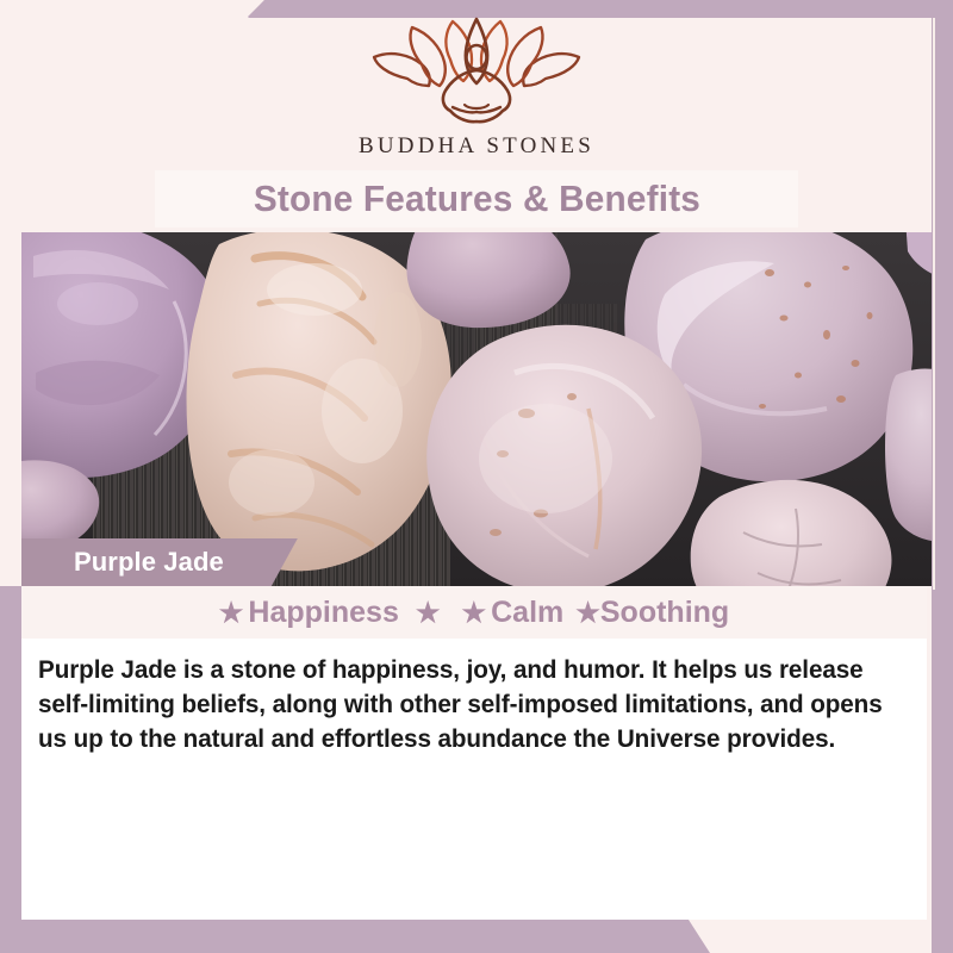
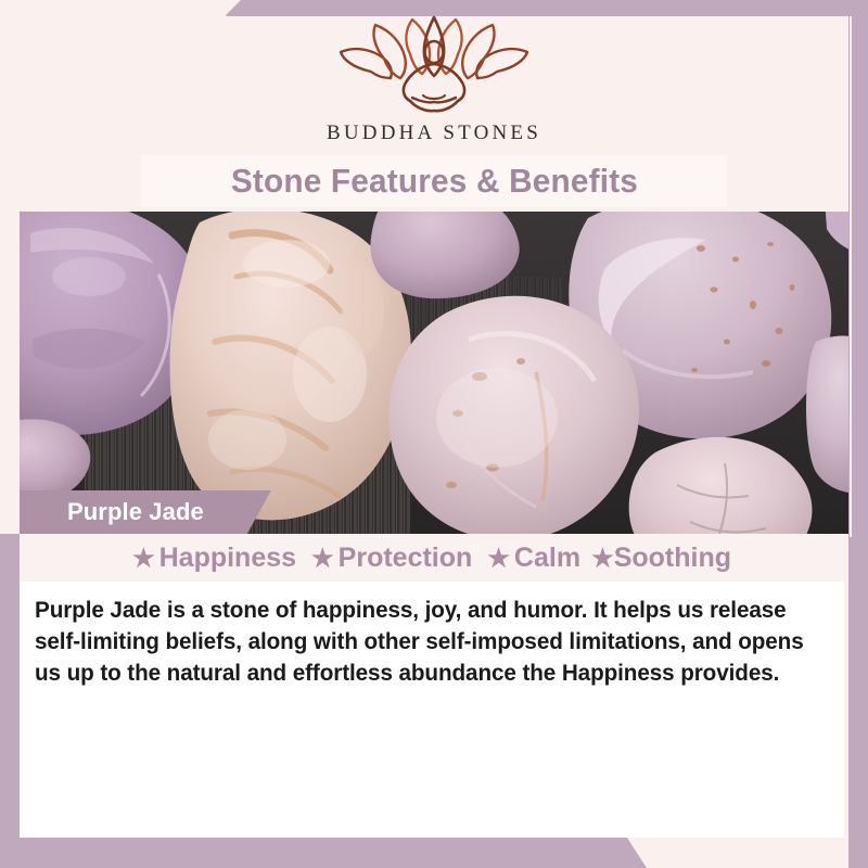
  BUDDHA STONES
  Stone Features & Benefits
  Purple Jade
  ★
  Happiness
  ★
+ Protection
  ★
  Calm
  ★
  Soothing
- Purple Jade is a stone of happiness, joy, and humor. It helps us release self-limiting beliefs, along with other self-imposed limitations, and opens us up to the natural and effortless abundance the Universe provides.
+ Purple Jade is a stone of happiness, joy, and humor. It helps us release self-limiting beliefs, along with other self-imposed limitations, and opens us up to the natural and effortless abundance the Happiness provides.
